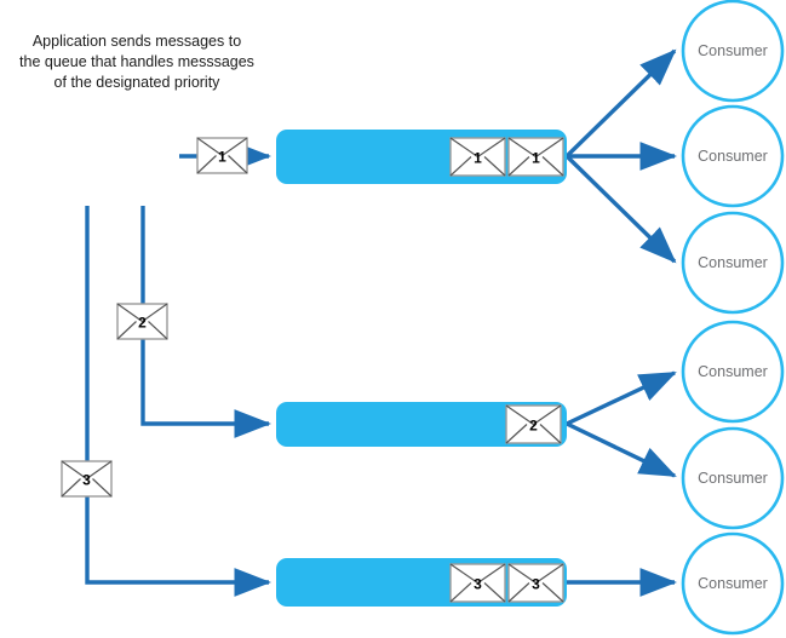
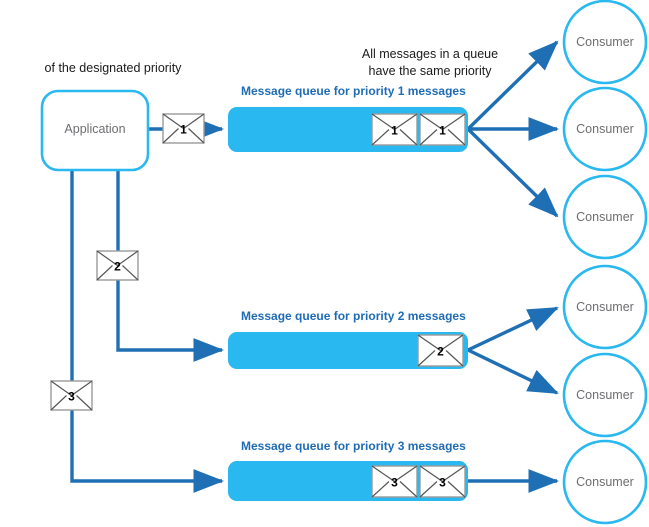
- Application sends messages to
- the queue that handles messsages
  of the designated priority
+ All messages in a queue
+ have the same priority
+ Application
+ Message queue for priority 1 messages
+ Message queue for priority 2 messages
+ Message queue for priority 3 messages
  1
  1
  2
  3
  3
  1
  2
  3
  Consumer
  Consumer
  Consumer
  Consumer
  Consumer
  Consumer
